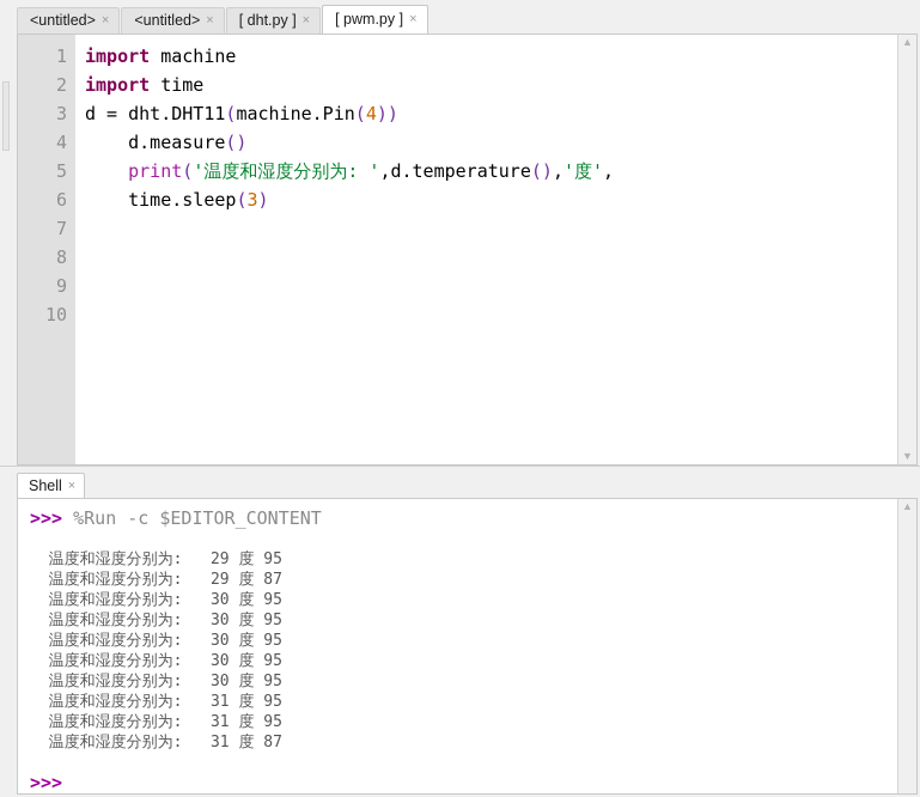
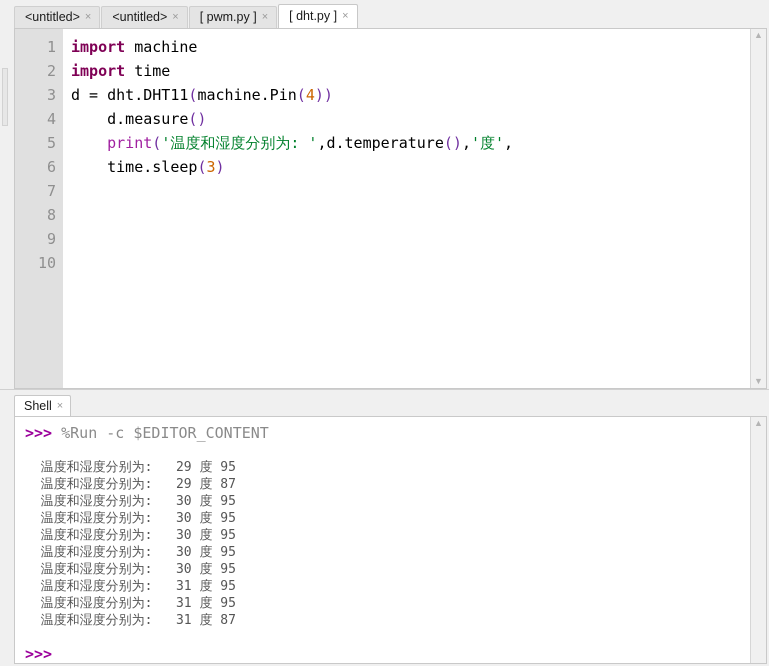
  <untitled>
  ×
  <untitled>
  ×
- [ dht.py ]
+ [ pwm.py ]
  ×
- [ pwm.py ]
+ [ dht.py ]
  ×
  1
  2
  3
  4
  5
  6
  7
  8
  9
  10
  import machine
  import time
  d = dht.DHT11(machine.Pin(4))
  d.measure()
  print('温度和湿度分别为: ',d.temperature(),'度',
  time.sleep(3)
  ▲
  ▼
  Shell
  ×
  >>> %Run -c $EDITOR_CONTENT
  温度和湿度分别为: 29 度 95
  温度和湿度分别为: 29 度 87
  温度和湿度分别为: 30 度 95
  温度和湿度分别为: 30 度 95
  温度和湿度分别为: 30 度 95
  温度和湿度分别为: 30 度 95
  温度和湿度分别为: 30 度 95
  温度和湿度分别为: 31 度 95
  温度和湿度分别为: 31 度 95
  温度和湿度分别为: 31 度 87
  >>>
  ▲
